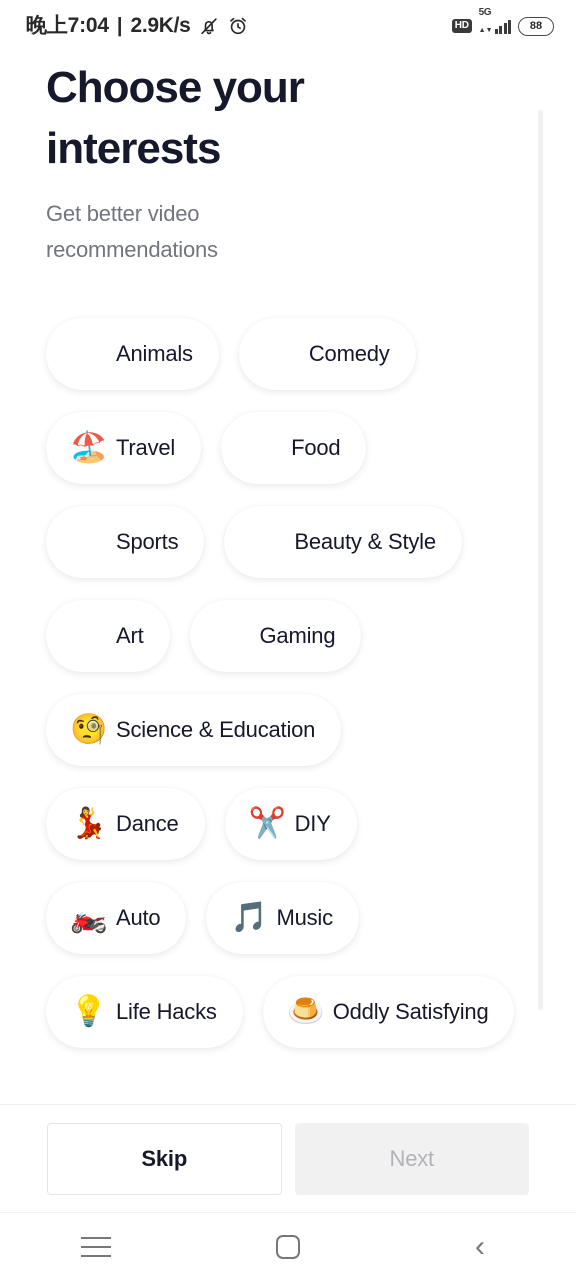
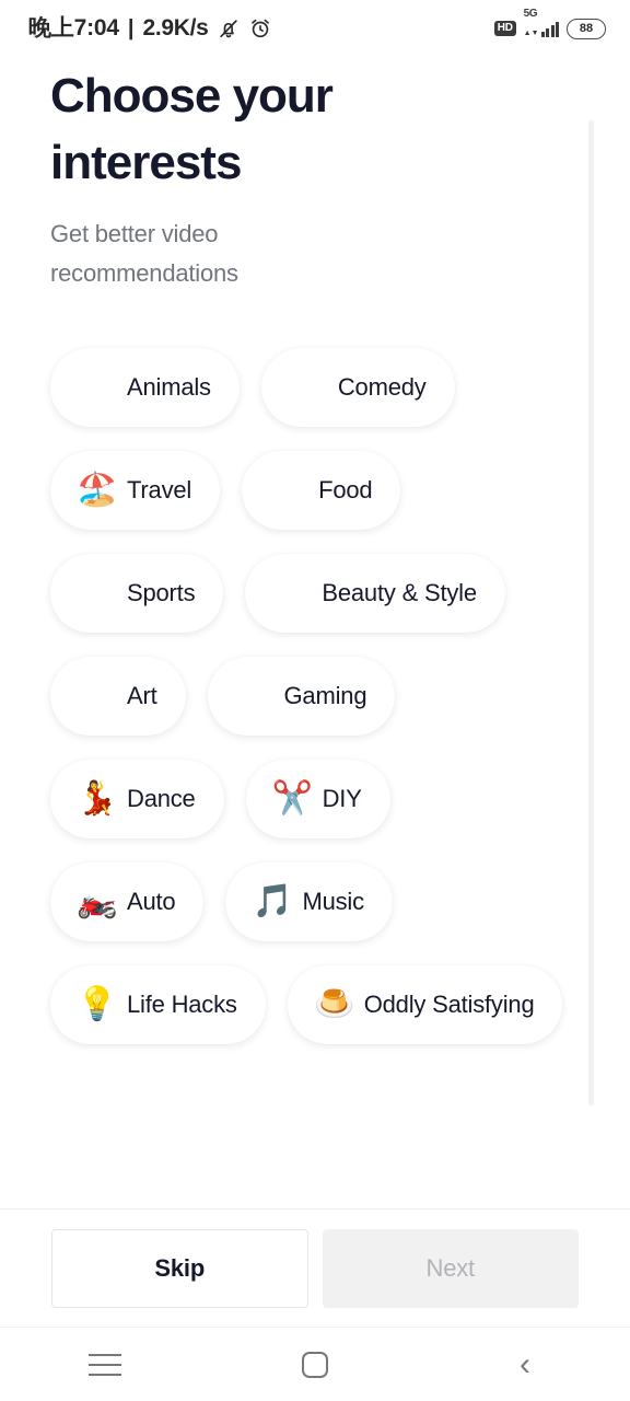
  晚上7:04
  |
  2.9K/s
  HD
  5G
  88
  Choose your interests
  Get better video recommendations
  Animals
  Comedy
  🏖️
  Travel
  Food
  Sports
  Beauty & Style
  Art
  Gaming
- 🧐
- Science & Education
  💃
  Dance
  ✂️
  DIY
  🏍️
  Auto
  🎵
  Music
  💡
  Life Hacks
  🍮
  Oddly Satisfying
  Skip
  Next
  ‹
